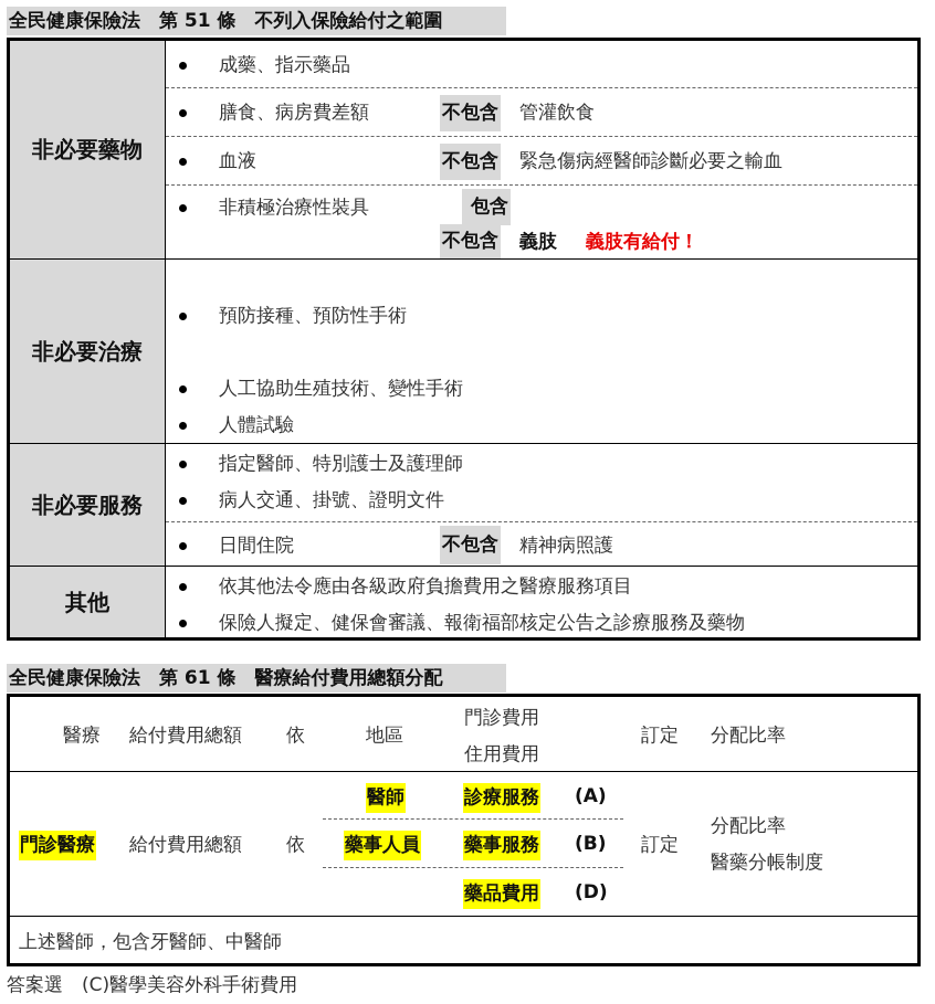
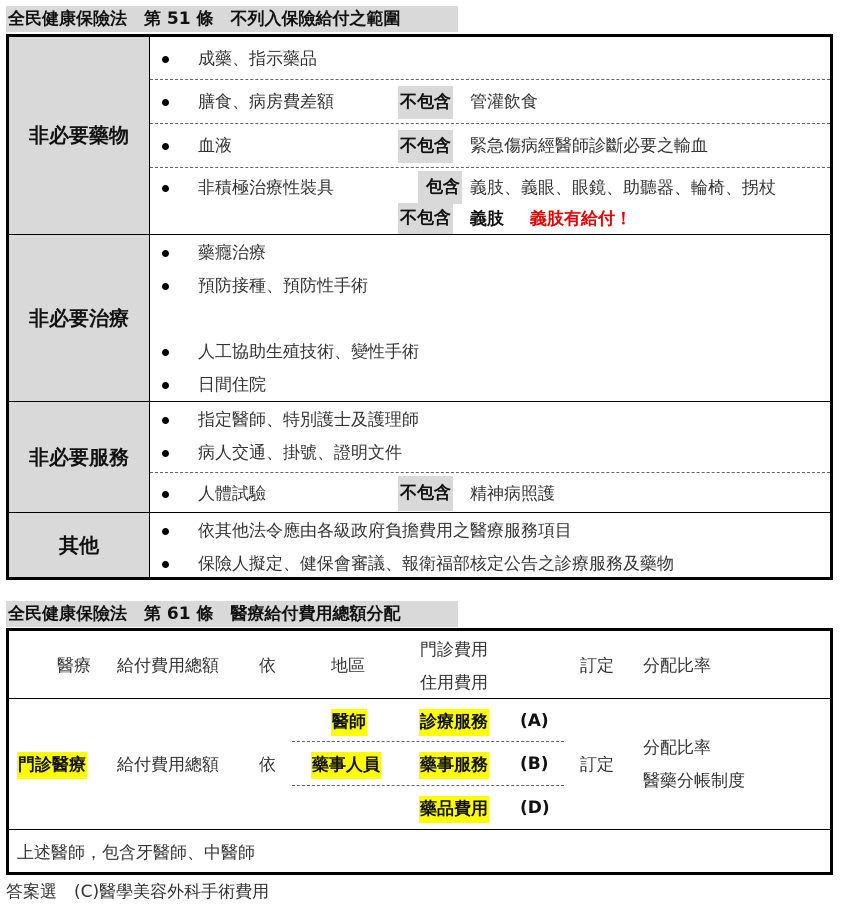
  全民健康保險法 第 51 條 不列入保險給付之範圍
  非必要藥物
  成藥、指示藥品
  膳食、病房費差額
  不包含
  管灌飲食
  血液
  不包含
  緊急傷病經醫師診斷必要之輸血
  非積極治療性裝具
  包含
+ 義肢、義眼、眼鏡、助聽器、輪椅、拐杖
  不包含
  義肢
  義肢有給付！
  非必要治療
+ 藥癮治療
  預防接種、預防性手術
  人工協助生殖技術、變性手術
- 人體試驗
+ 日間住院
  非必要服務
  指定醫師、特別護士及護理師
  病人交通、掛號、證明文件
- 日間住院
+ 人體試驗
  不包含
  精神病照護
  其他
  依其他法令應由各級政府負擔費用之醫療服務項目
  保險人擬定、健保會審議、報衛福部核定公告之診療服務及藥物
  全民健康保險法 第 61 條 醫療給付費用總額分配
  醫療
  給付費用總額
  依
  地區
  門診費用
  住用費用
  訂定
  分配比率
  門診醫療
  給付費用總額
  依
  醫師
  診療服務
  (A)
  藥事人員
  藥事服務
  (B)
  藥品費用
  (D)
  訂定
  分配比率
  醫藥分帳制度
  上述醫師，包含牙醫師、中醫師
  答案選 (C)醫學美容外科手術費用
